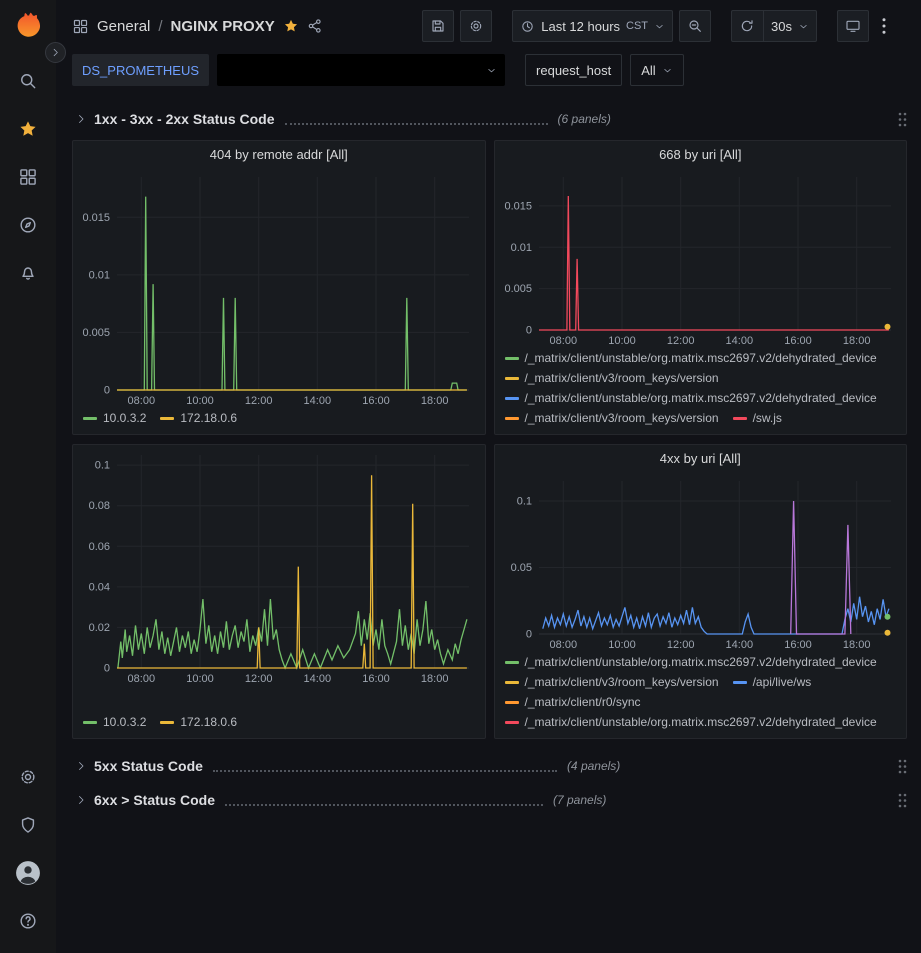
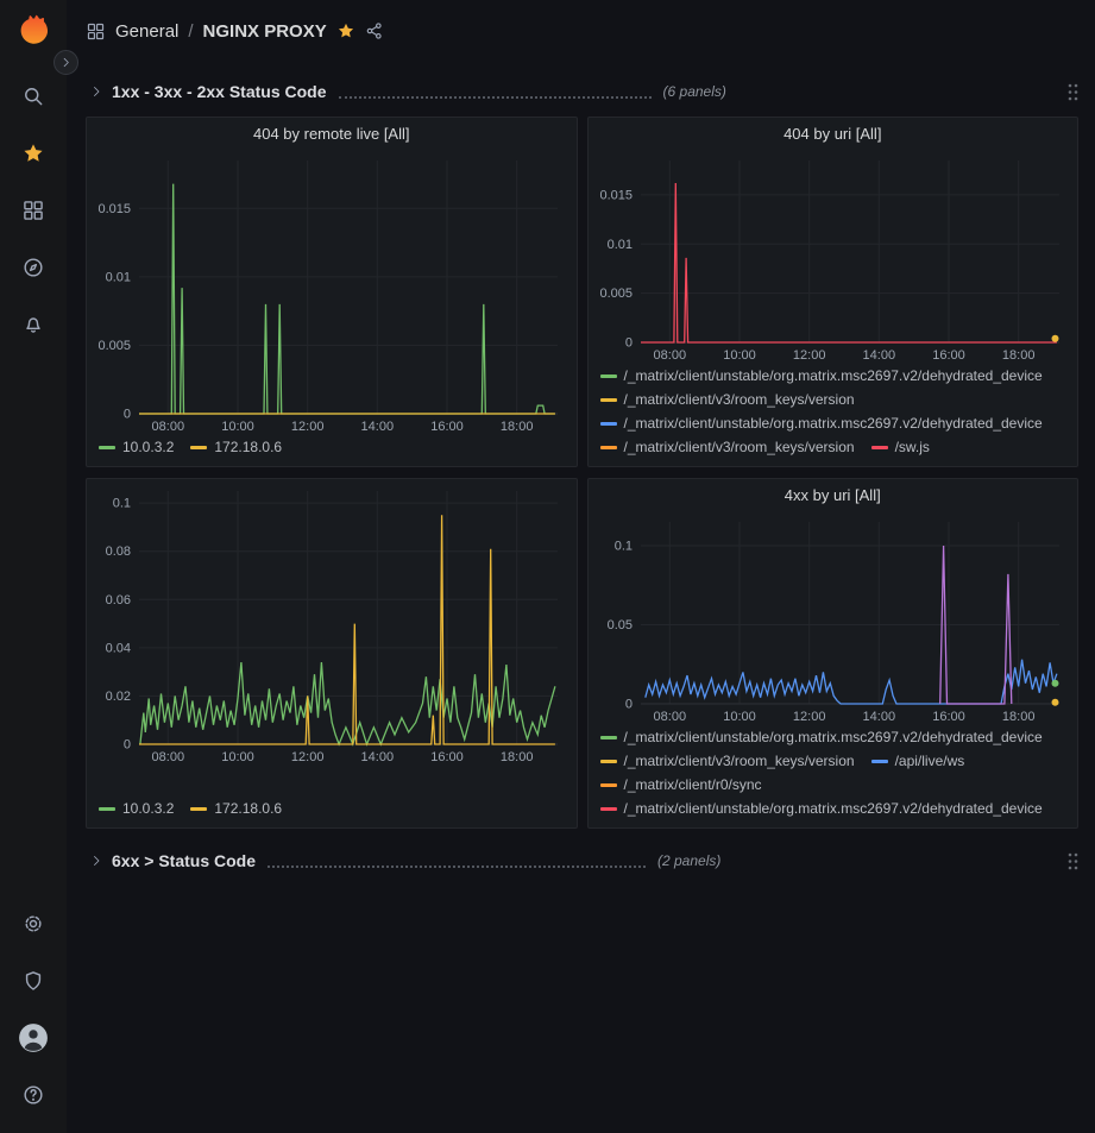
  General
  /
  NGINX PROXY
- Last 12 hours
- CST
- 30s
- DS_PROMETHEUS
- request_host
- All
  1xx - 3xx - 2xx Status Code
  (6 panels)
- 404 by remote addr [All]
+ 404 by remote live [All]
  08:00
  10:00
  12:00
  14:00
  16:00
  18:00
  0
  0.005
  0.01
  0.015
  10.0.3.2
  172.18.0.6
- 668 by uri [All]
+ 404 by uri [All]
  08:00
  10:00
  12:00
  14:00
  16:00
  18:00
  0
  0.005
  0.01
  0.015
  /_matrix/client/unstable/org.matrix.msc2697.v2/dehydrated_device
  /_matrix/client/v3/room_keys/version
  /_matrix/client/unstable/org.matrix.msc2697.v2/dehydrated_device
  /_matrix/client/v3/room_keys/version
  /sw.js
  08:00
  10:00
  12:00
  14:00
  16:00
  18:00
  0
  0.02
  0.04
  0.06
  0.08
  0.1
  10.0.3.2
  172.18.0.6
  4xx by uri [All]
  08:00
  10:00
  12:00
  14:00
  16:00
  18:00
  0
  0.05
  0.1
  /_matrix/client/unstable/org.matrix.msc2697.v2/dehydrated_device
  /_matrix/client/v3/room_keys/version
  /api/live/ws
  /_matrix/client/r0/sync
  /_matrix/client/unstable/org.matrix.msc2697.v2/dehydrated_device
- 5xx Status Code
- (4 panels)
  6xx > Status Code
- (7 panels)
+ (2 panels)
